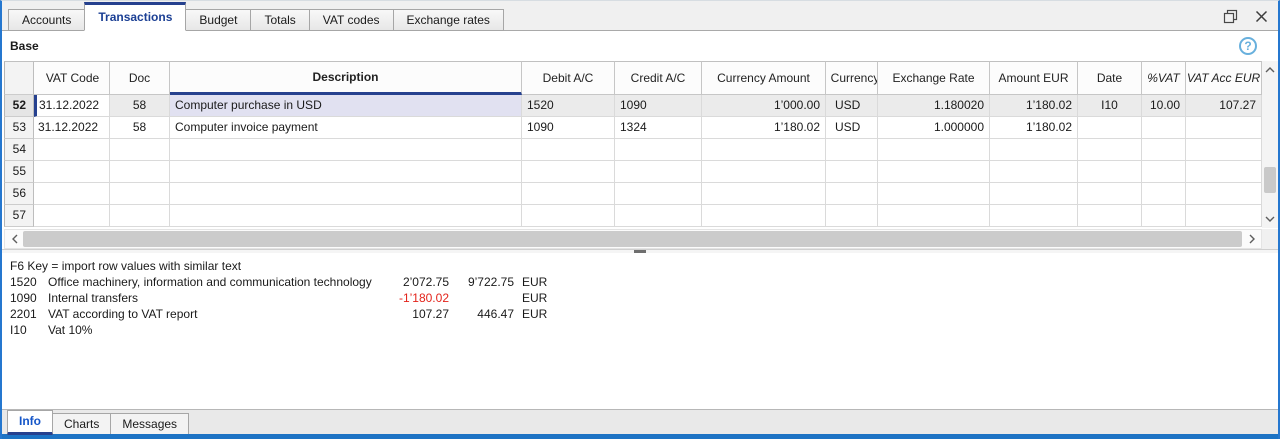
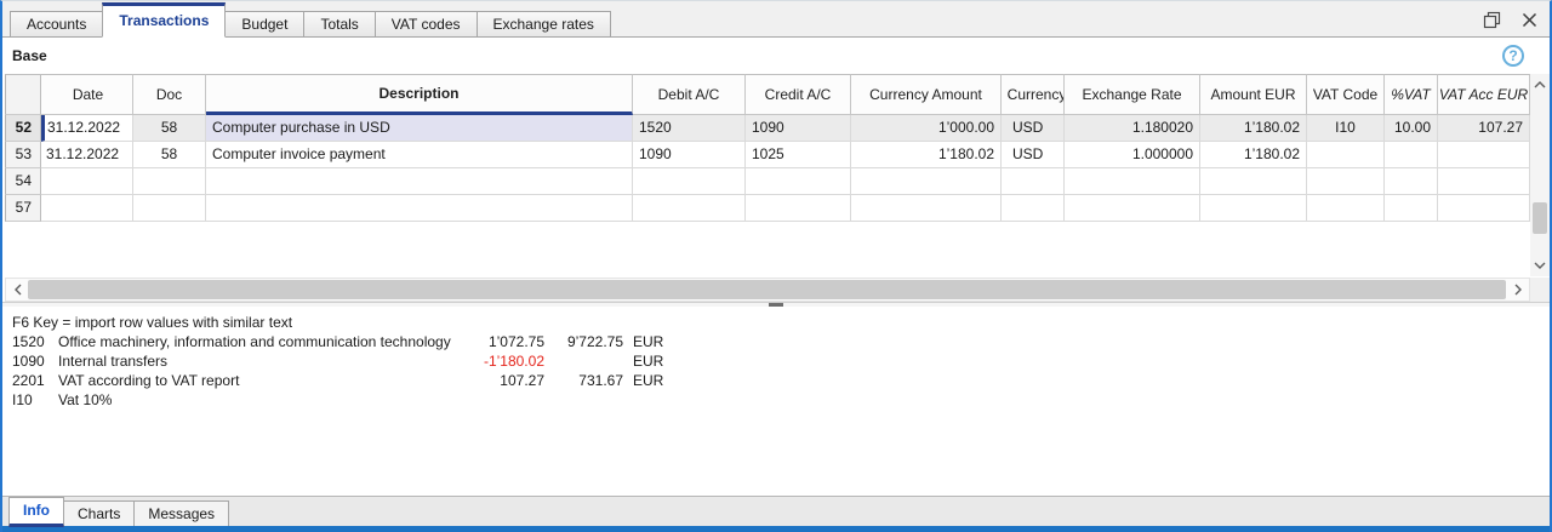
  Accounts
  Transactions
  Budget
  Totals
  VAT codes
  Exchange rates
  Base
  ?
- VAT Code
+ Date
  Doc
  Description
  Debit A/C
  Credit A/C
  Currency Amount
  Currency
  Exchange Rate
  Amount EUR
- Date
+ VAT Code
  %VAT
  VAT Acc EUR
  52
  31.12.2022
  58
  Computer purchase in USD
  1520
  1090
  1’000.00
  USD
  1.180020
  1’180.02
  I10
  10.00
  107.27
  53
  31.12.2022
  58
  Computer invoice payment
  1090
- 1324
+ 1025
  1’180.02
  USD
  1.000000
  1’180.02
  54
- 55
- 56
  57
  F6 Key = import row values with similar text
  1520
  Office machinery, information and communication technology
- 2’072.75
+ 1’072.75
  9’722.75
  EUR
  1090
  Internal transfers
  -1’180.02
  EUR
  2201
  VAT according to VAT report
  107.27
- 446.47
+ 731.67
  EUR
  I10
  Vat 10%
  Info
  Charts
  Messages
